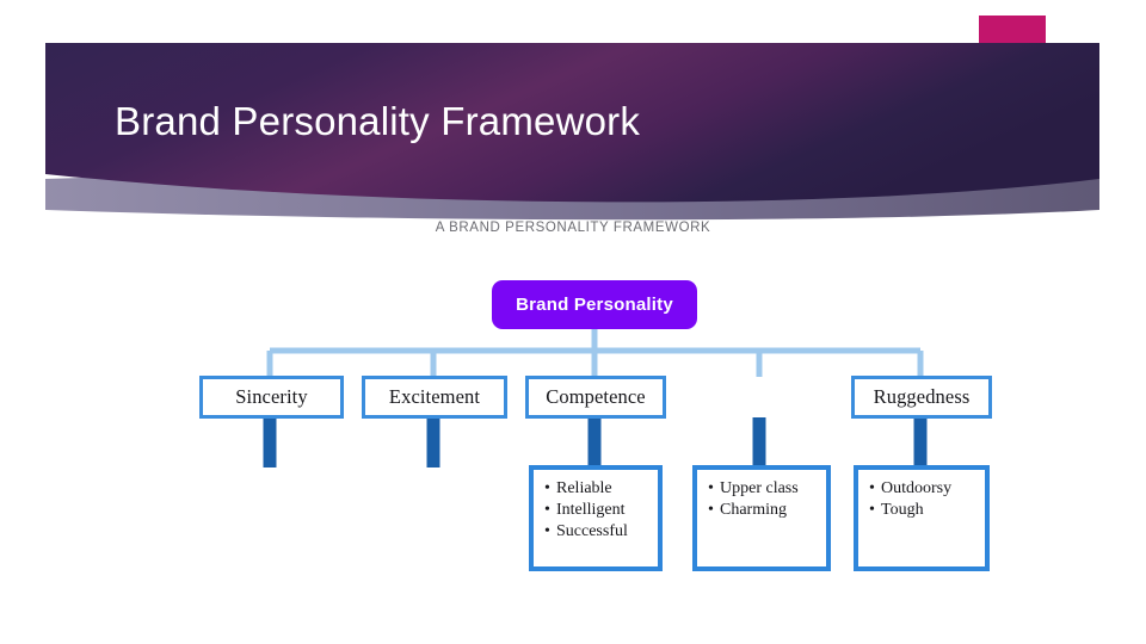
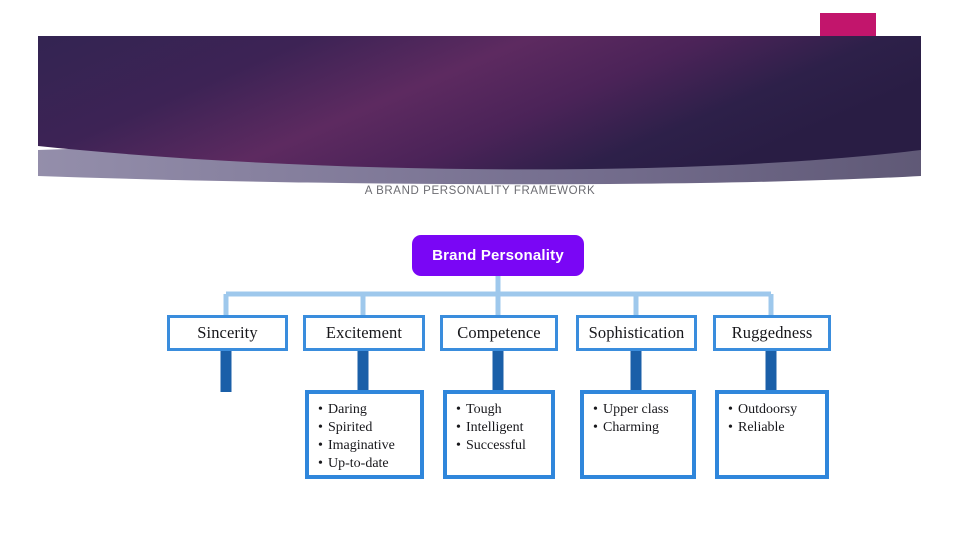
- Brand Personality Framework
  A BRAND PERSONALITY FRAMEWORK
  Brand Personality
  Sincerity
  Excitement
  Competence
+ Sophistication
  Ruggedness
+ Daring
+ Spirited
+ Imaginative
+ Up-to-date
- Reliable
+ Tough
  Intelligent
  Successful
  Upper class
  Charming
  Outdoorsy
- Tough
+ Reliable
